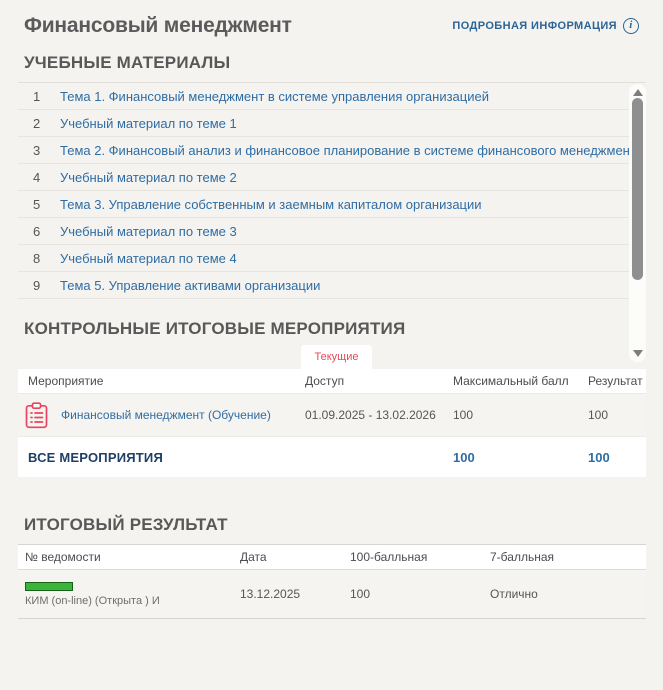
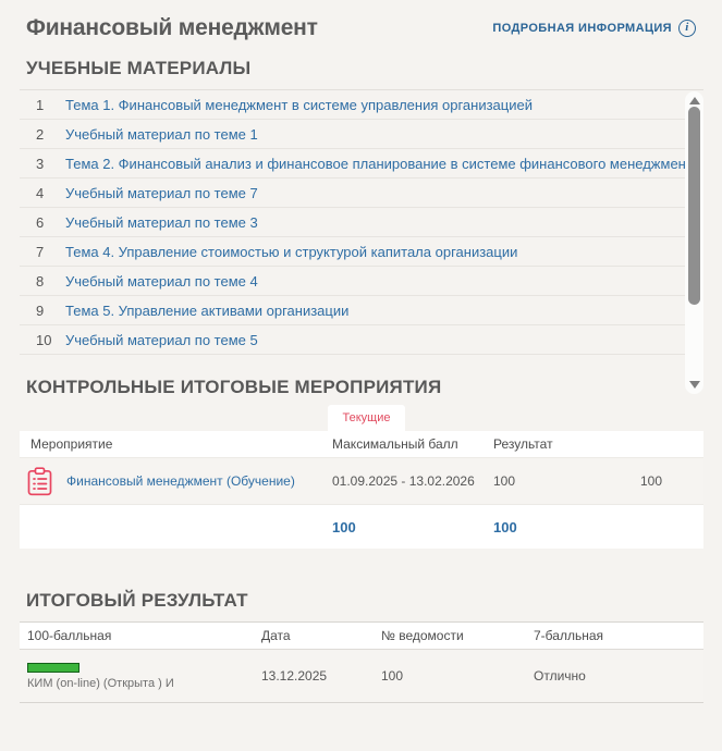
  Финансовый менеджмент
  ПОДРОБНАЯ ИНФОРМАЦИЯ
  i
  УЧЕБНЫЕ МАТЕРИАЛЫ
  1
  Тема 1. Финансовый менеджмент в системе управления организацией
  2
  Учебный материал по теме 1
  3
  Тема 2. Финансовый анализ и финансовое планирование в системе финансового менеджмен
  4
- Учебный материал по теме 2
+ Учебный материал по теме 7
- 5
- Тема 3. Управление собственным и заемным капиталом организации
  6
  Учебный материал по теме 3
+ 7
+ Тема 4. Управление стоимостью и структурой капитала организации
  8
  Учебный материал по теме 4
  9
  Тема 5. Управление активами организации
+ 10
+ Учебный материал по теме 5
  КОНТРОЛЬНЫЕ ИТОГОВЫЕ МЕРОПРИЯТИЯ
  Текущие
  Мероприятие
- Доступ
  Максимальный балл
  Результат
  Финансовый менеджмент (Обучение)
  01.09.2025 - 13.02.2026
  100
  100
- ВСЕ МЕРОПРИЯТИЯ
  100
  100
  ИТОГОВЫЙ РЕЗУЛЬТАТ
- № ведомости
+ 100-балльная
  Дата
- 100-балльная
+ № ведомости
  7-балльная
  КИМ (on-line) (Открыта ) И
  13.12.2025
  100
  Отлично
